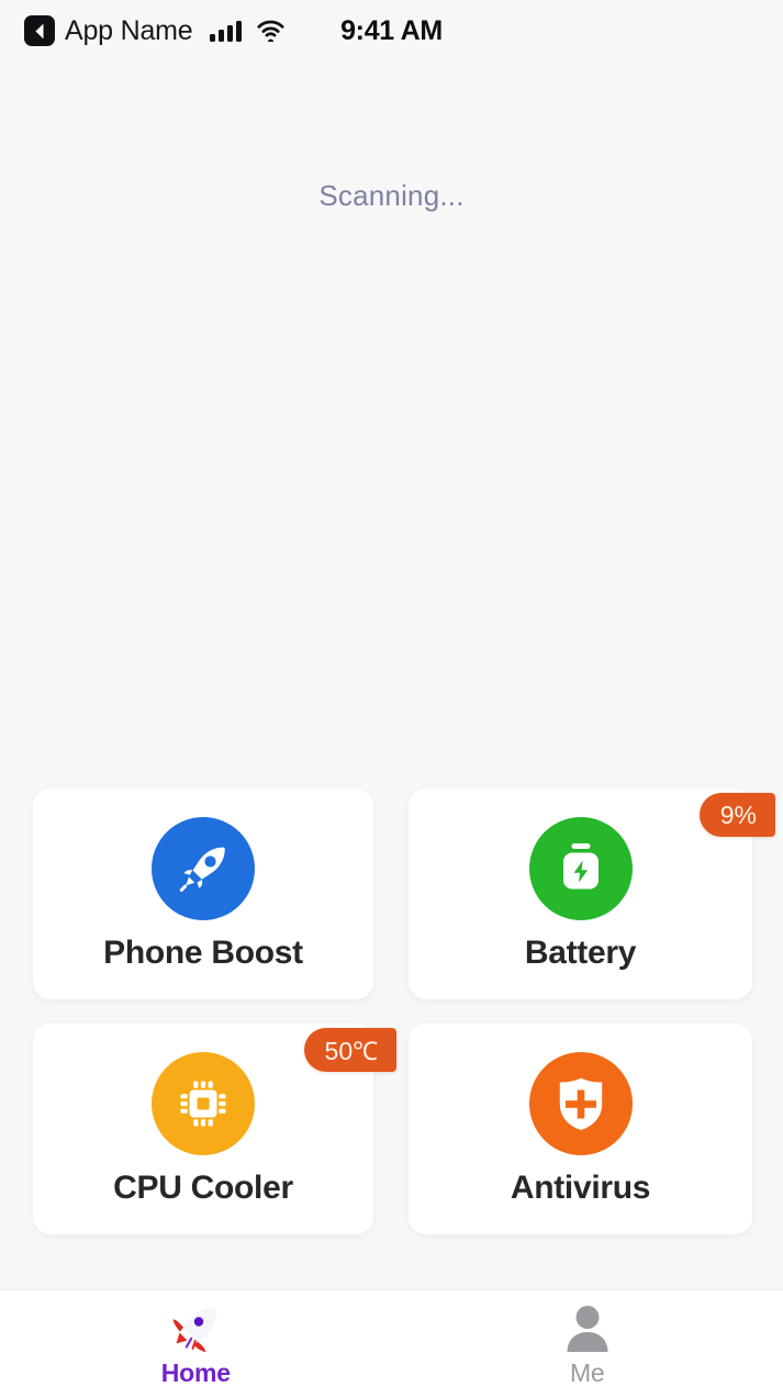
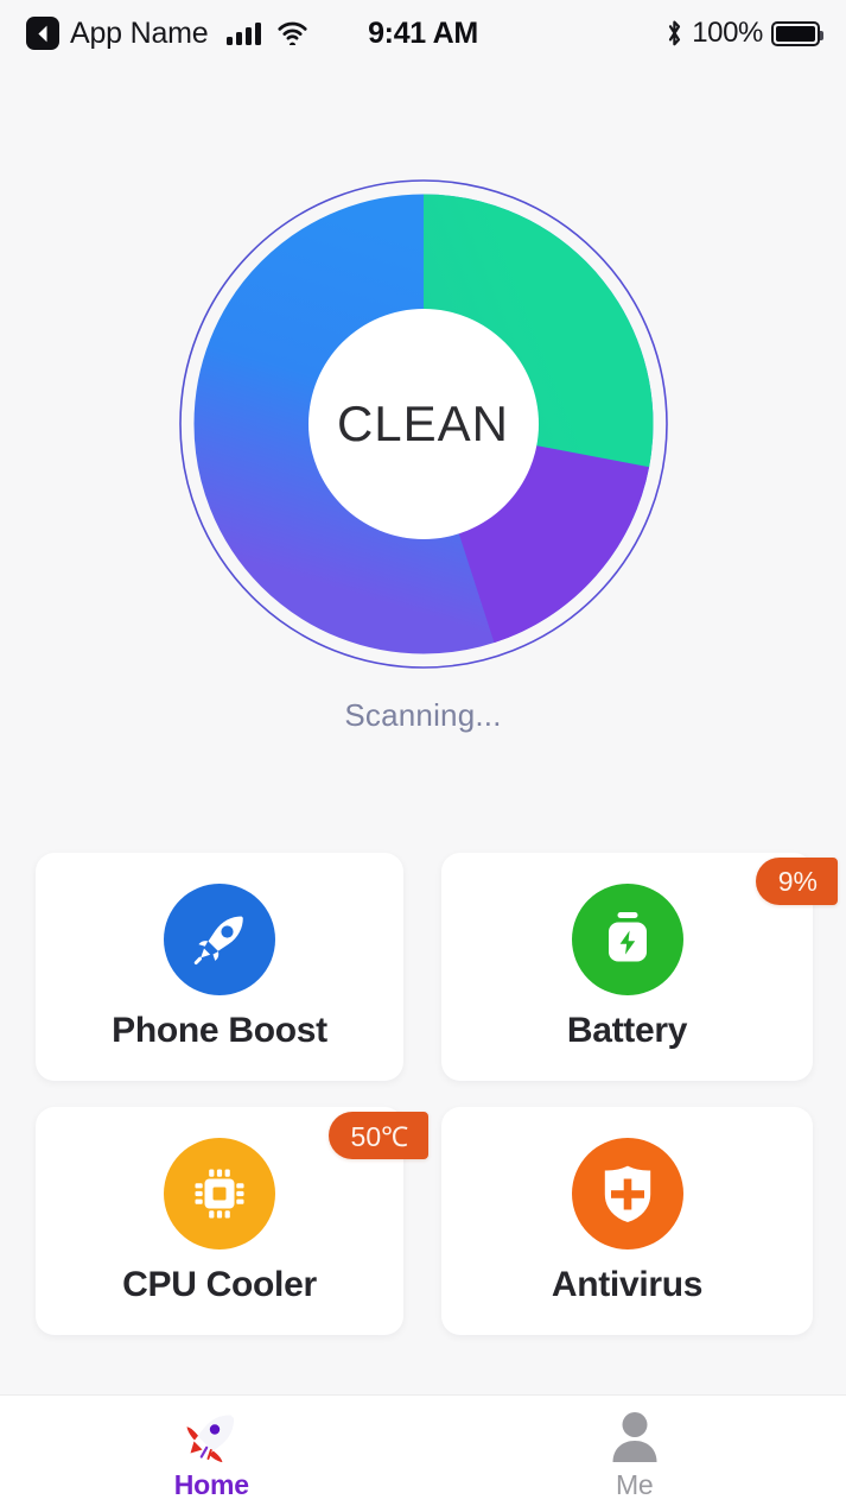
  App Name
  9:41 AM
+ 100%
+ CLEAN
  Scanning...
  Phone Boost
  9%
  Battery
  50℃
  CPU Cooler
  Antivirus
  Home
  Me
